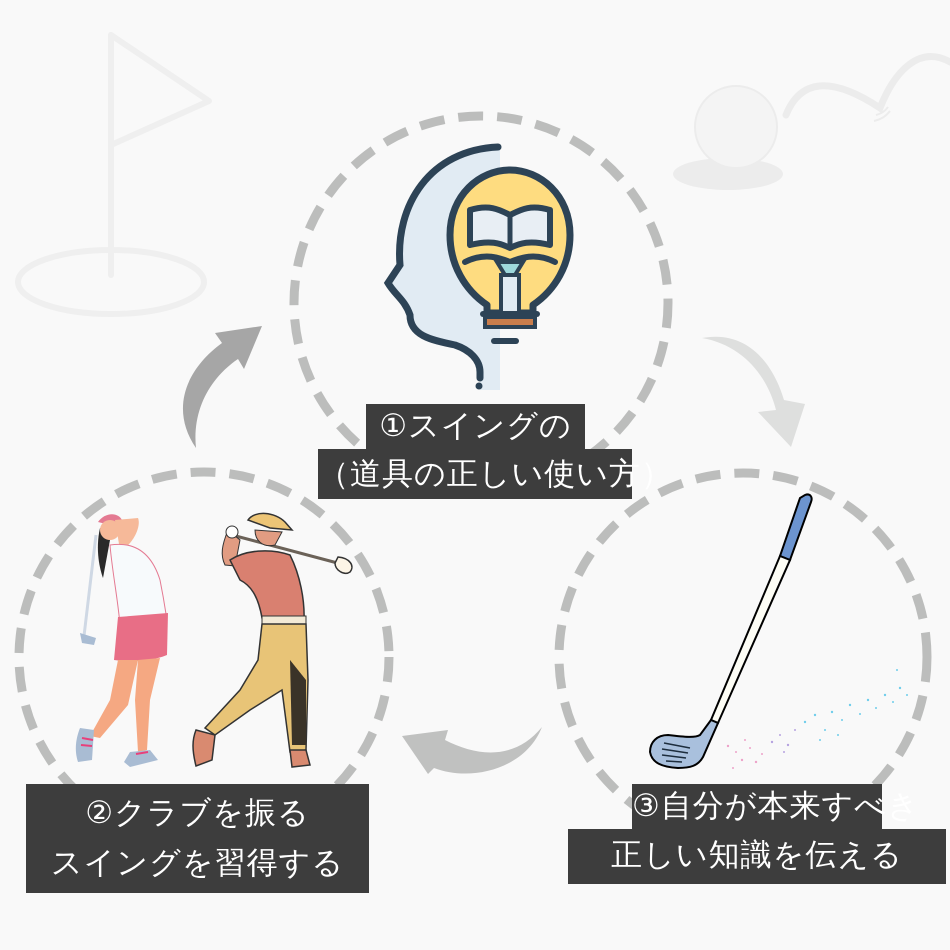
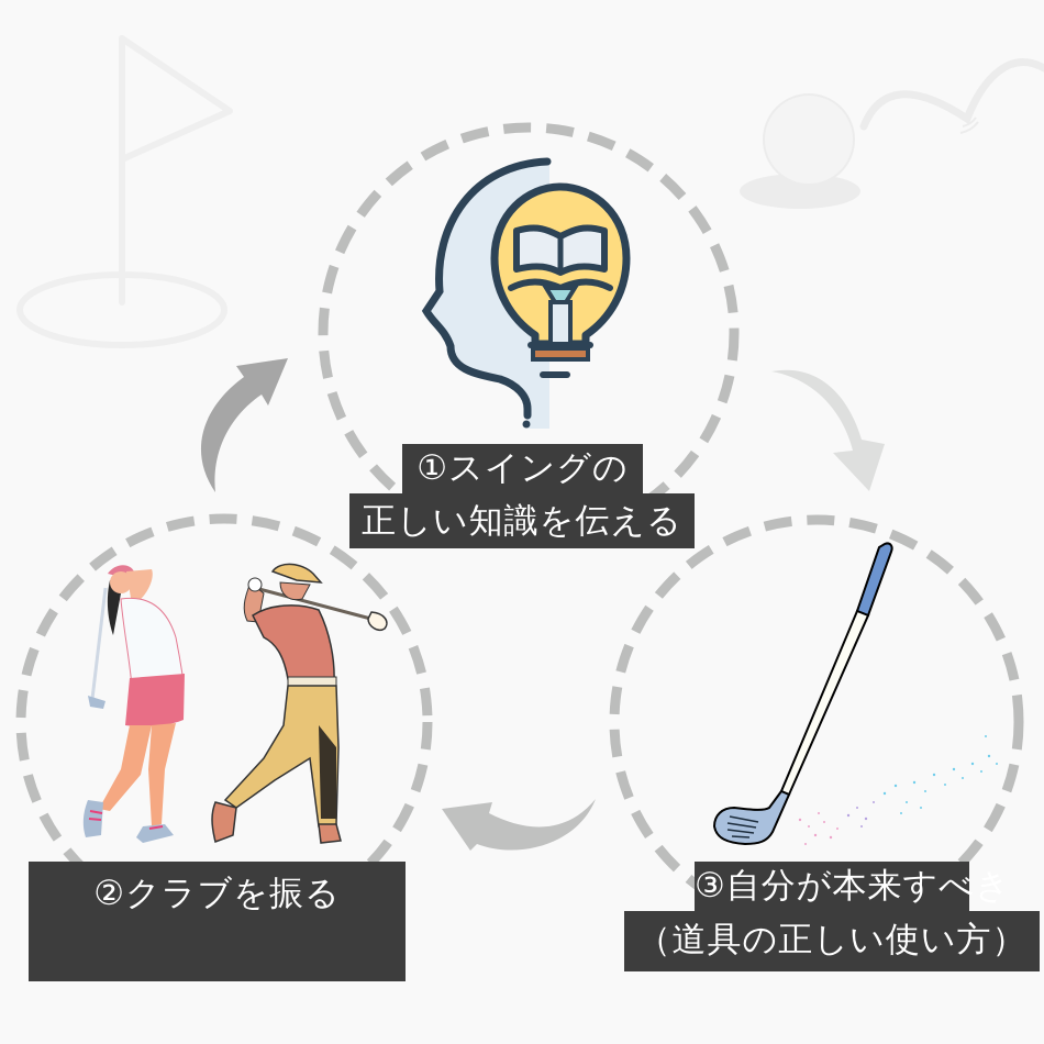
  ①スイングの
- （道具の正しい使い方）
+ 正しい知識を伝える
  ③自分が本来すべき
- 正しい知識を伝える
+ （道具の正しい使い方）
  ②クラブを振る
- スイングを習得する
